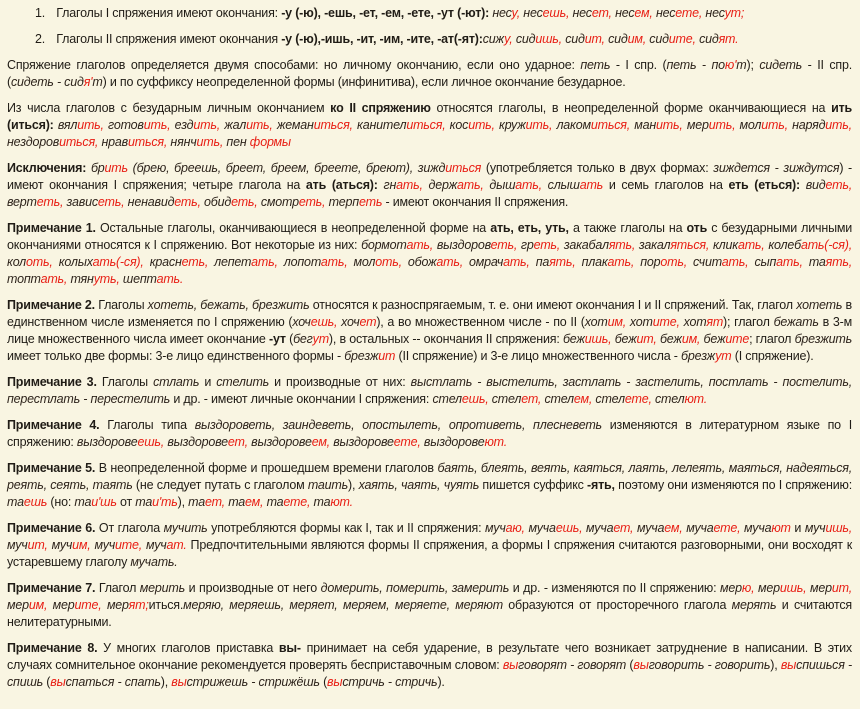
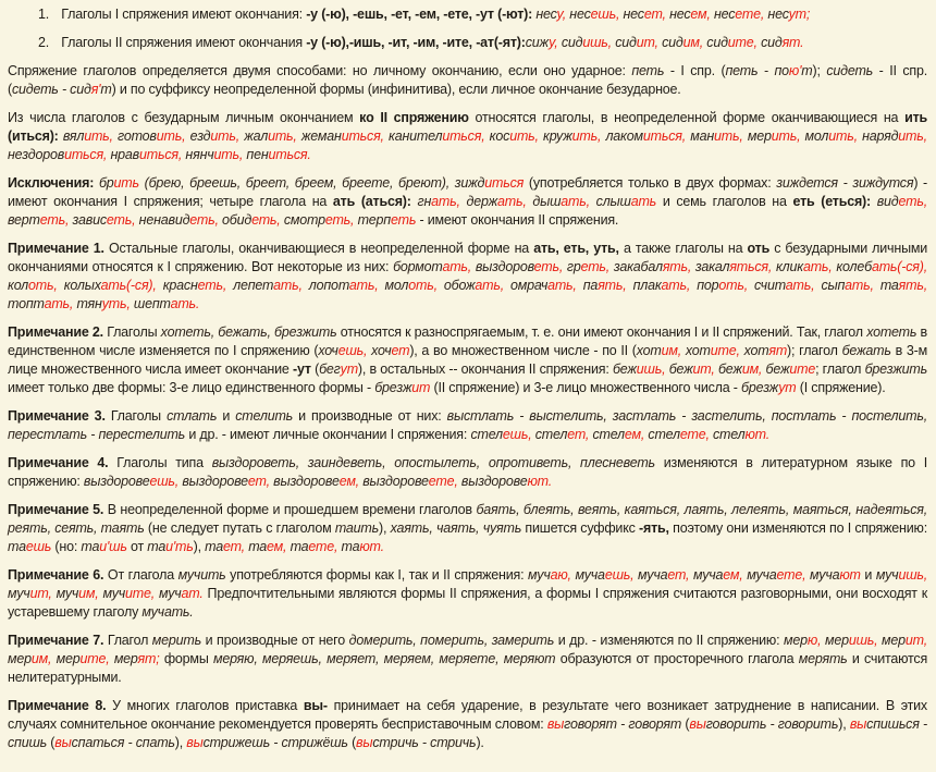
  1. Глаголы I спряжения имеют окончания: -у (-ю), -ешь, -ет, -ем, -ете, -ут (-ют): несу, несешь, несет, несем, несете, несут;
  2. Глаголы II спряжения имеют окончания -у (-ю),-ишь, -ит, -им, -ите, -ат(-ят):сижу, сидишь, сидит, сидим, сидите, сидят.
  Спряжение глаголов определяется двумя способами: но личному окончанию, если оно ударное: петь - I спр. (петь - пою'т); сидеть - II спр. (сидеть - сидя'т) и по суффиксу неопределенной формы (инфинитива), если личное окончание безударное.
- Из числа глаголов с безударным личным окончанием ко II спряжению относятся глаголы, в неопределенной форме оканчивающиеся на ить (иться): вялить, готовить, ездить, жалить, жеманиться, канителиться, косить, кружить, лакомиться, манить, мерить, молить, нарядить, нездоровиться, нравиться, нянчить, пен формы
+ Из числа глаголов с безударным личным окончанием ко II спряжению относятся глаголы, в неопределенной форме оканчивающиеся на ить (иться): вялить, готовить, ездить, жалить, жеманиться, канителиться, косить, кружить, лакомиться, манить, мерить, молить, нарядить, нездоровиться, нравиться, нянчить, пениться.
  Исключения: брить (брею, бреешь, бреет, бреем, бреете, бреют), зиждиться (употребляется только в двух формах: зиждется - зиждутся) - имеют окончания I спряжения; четыре глагола на ать (аться): гнать, держать, дышать, слышать и семь глаголов на еть (еться): видеть, вертеть, зависеть, ненавидеть, обидеть, смотреть, терпеть - имеют окончания II спряжения.
  Примечание 1. Остальные глаголы, оканчивающиеся в неопределенной форме на ать, еть, уть, а также глаголы на оть с безударными личными окончаниями относятся к I спряжению. Вот некоторые из них: бормотать, выздороветь, греть, закабалять, закаляться, кликать, колебать(-ся), колоть, колыхать(-ся), краснеть, лепетать, лопотать, молоть, обожать, омрачать, паять, плакать, пороть, считать, сыпать, таять, топтать, тянуть, шептать.
  Примечание 2. Глаголы хотеть, бежать, брезжить относятся к разноспрягаемым, т. е. они имеют окончания I и II спряжений. Так, глагол хотеть в единственном числе изменяется по I спряжению (хочешь, хочет), а во множественном числе - по II (хотим, хотите, хотят); глагол бежать в 3-м лице множественного числа имеет окончание -ут (бегут), в остальных -- окончания II спряжения: бежишь, бежит, бежим, бежите; глагол брезжить имеет только две формы: 3-е лицо единственного формы - брезжит (II спряжение) и 3-е лицо множественного числа - брезжут (I спряжение).
  Примечание 3. Глаголы стлать и стелить и производные от них: выстлать - выстелить, застлать - застелить, постлать - постелить, перестлать - перестелить и др. - имеют личные окончании I спряжения: стелешь, стелет, стелем, стелете, стелют.
  Примечание 4. Глаголы типа выздороветь, заиндеветь, опостылеть, опротиветь, плесневеть изменяются в литературном языке по I спряжению: выздоровеешь, выздоровеет, выздоровеем, выздоровеете, выздоровеют.
  Примечание 5. В неопределенной форме и прошедшем времени глаголов баять, блеять, веять, каяться, лаять, лелеять, маяться, надеяться, реять, сеять, таять (не следует путать с глаголом таить), хаять, чаять, чуять пишется суффикс -ять, поэтому они изменяются по I спряжению: таешь (но: таи'шь от таи'ть), тает, таем, таете, тают.
  Примечание 6. От глагола мучить употребляются формы как I, так и II спряжения: мучаю, мучаешь, мучает, мучаем, мучаете, мучают и мучишь, мучит, мучим, мучите, мучат. Предпочтительными являются формы II спряжения, а формы I спряжения считаются разговорными, они восходят к устаревшему глаголу мучать.
- Примечание 7. Глагол мерить и производные от него домерить, померить, замерить и др. - изменяются по II спряжению: мерю, меришь, мерит, мерим, мерите, мерят;иться.меряю, меряешь, меряет, меряем, меряете, меряют образуются от просторечного глагола мерять и считаются нелитературными.
+ Примечание 7. Глагол мерить и производные от него домерить, померить, замерить и др. - изменяются по II спряжению: мерю, меришь, мерит, мерим, мерите, мерят; формы меряю, меряешь, меряет, меряем, меряете, меряют образуются от просторечного глагола мерять и считаются нелитературными.
  Примечание 8. У многих глаголов приставка вы- принимает на себя ударение, в результате чего возникает затруднение в написании. В этих случаях сомнительное окончание рекомендуется проверять бесприставочным словом: выговорят - говорят (выговорить - говорить), выспишься - спишь (выспаться - спать), выстрижешь - стрижёшь (выстричь - стричь).
